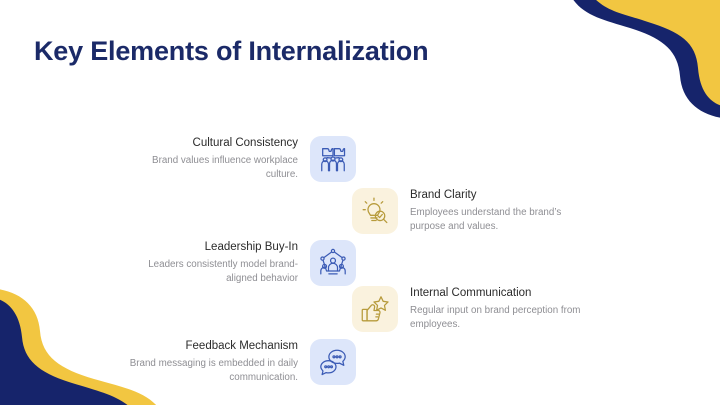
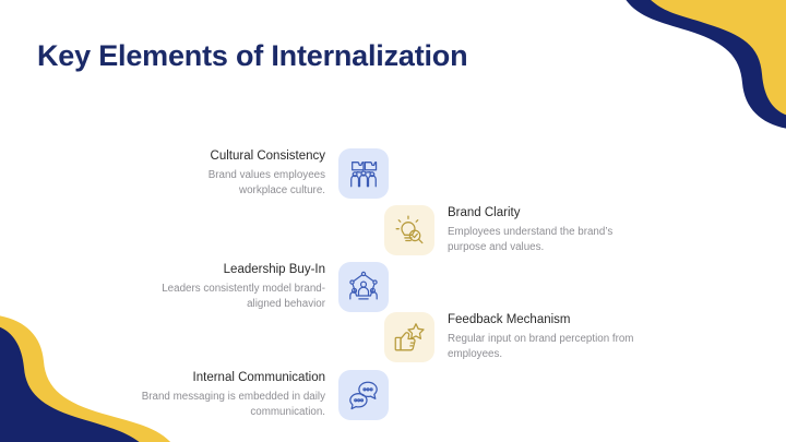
  Key Elements of Internalization
  Cultural Consistency
- Brand values influence workplace culture.
+ Brand values employees workplace culture.
  Brand Clarity
  Employees understand the brand’s purpose and values.
  Leadership Buy-In
  Leaders consistently model brand-aligned behavior
- Internal Communication
+ Feedback Mechanism
  Regular input on brand perception from employees.
- Feedback Mechanism
+ Internal Communication
  Brand messaging is embedded in daily communication.
